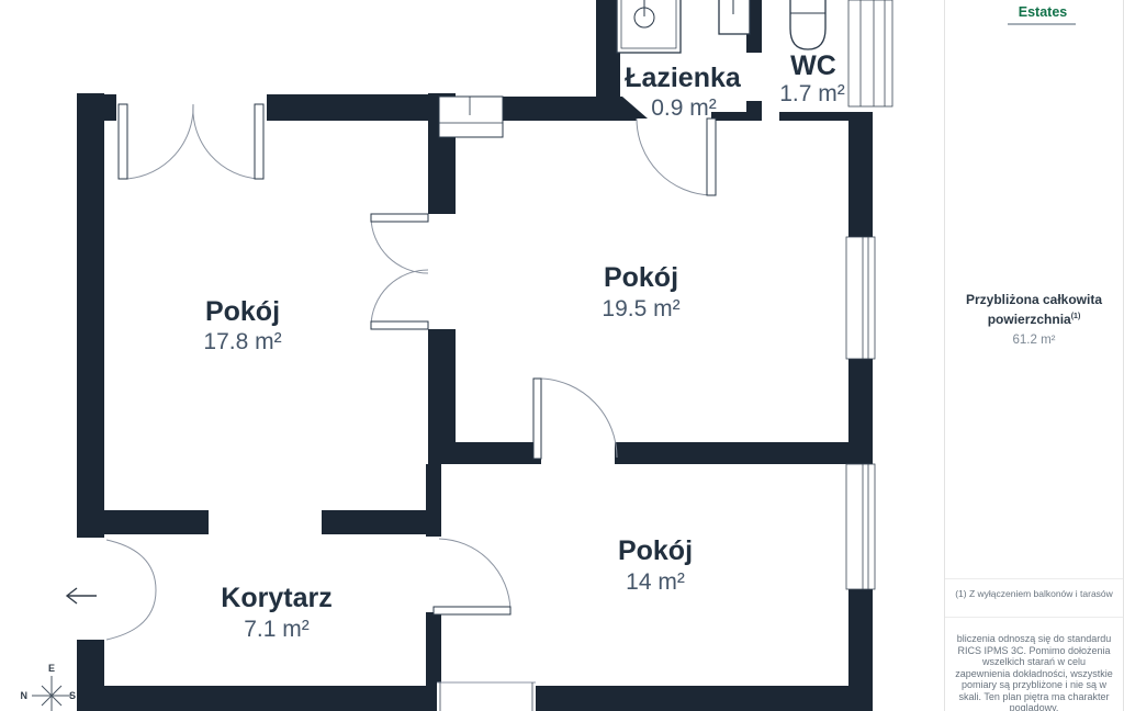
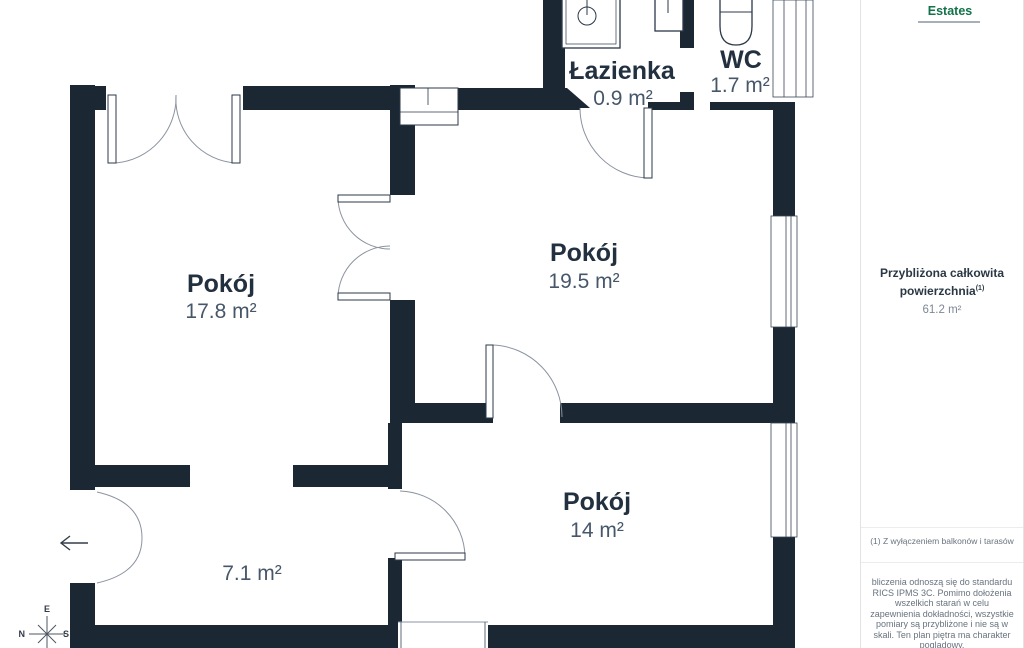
  E
  N
  S
  Pokój
  17.8 m²
  Pokój
  19.5 m²
  Pokój
  14 m²
- Korytarz
  7.1 m²
  Łazienka
  0.9 m²
  WC
  1.7 m²
  Estates
  Przybliżona całkowita
  powierzchnia
  61.2 m²
  (1) Z wyłączeniem balkonów i tarasów
  bliczenia odnoszą się do standardu RICS IPMS 3C. Pomimo dołożenia wszelkich starań w celu zapewnienia dokładności, wszystkie pomiary są przybliżone i nie są w skali. Ten plan piętra ma charakter poglądowy.
